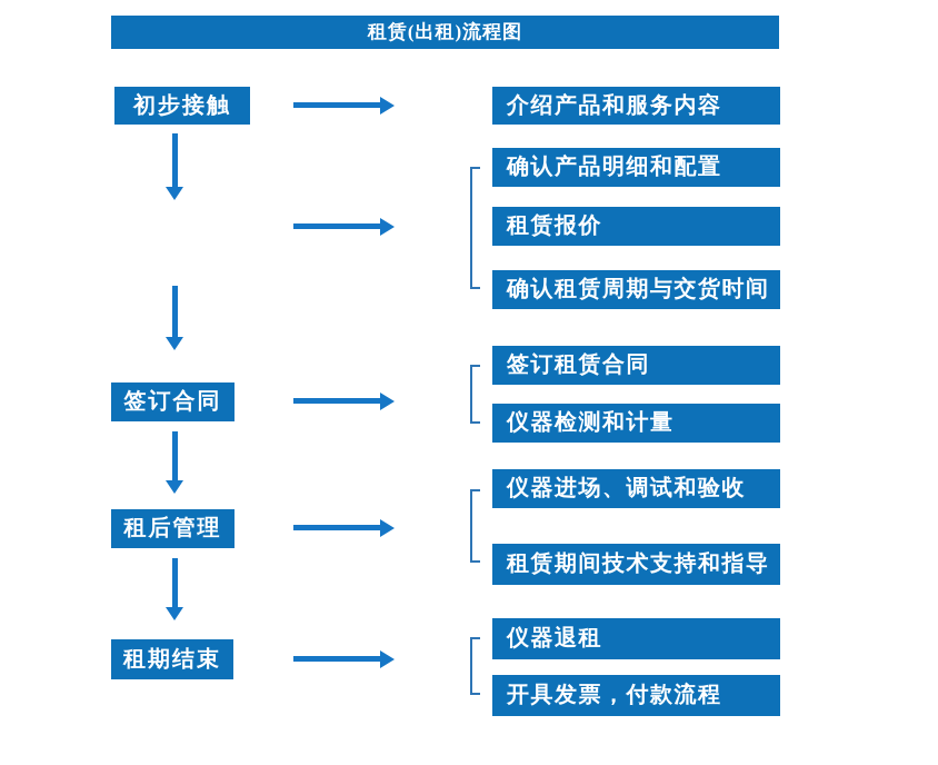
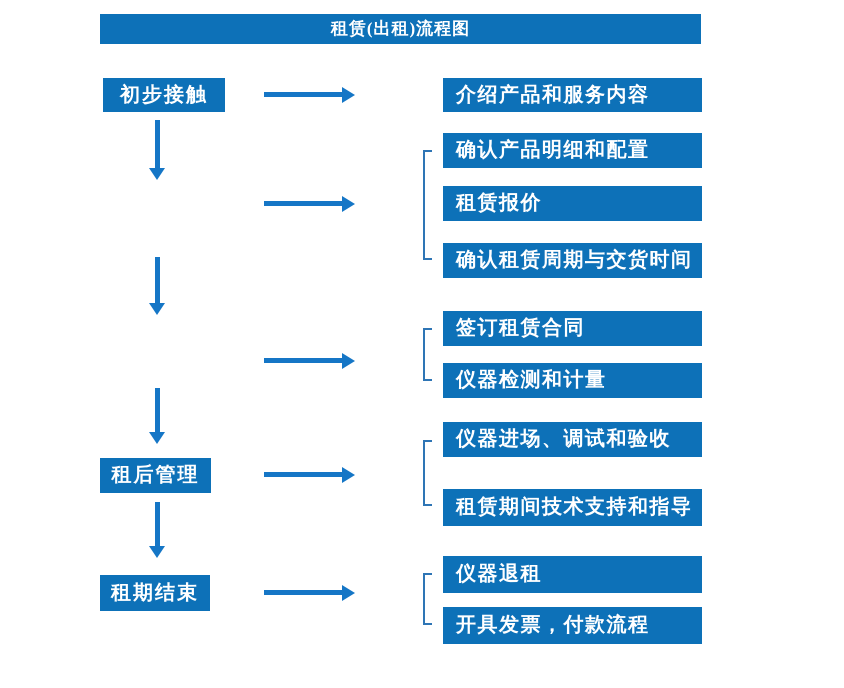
  租赁(出租)流程图
  初步接触
- 签订合同
  租后管理
  租期结束
  介绍产品和服务内容
  确认产品明细和配置
  租赁报价
  确认租赁周期与交货时间
  签订租赁合同
  仪器检测和计量
  仪器进场、调试和验收
  租赁期间技术支持和指导
  仪器退租
  开具发票，付款流程
